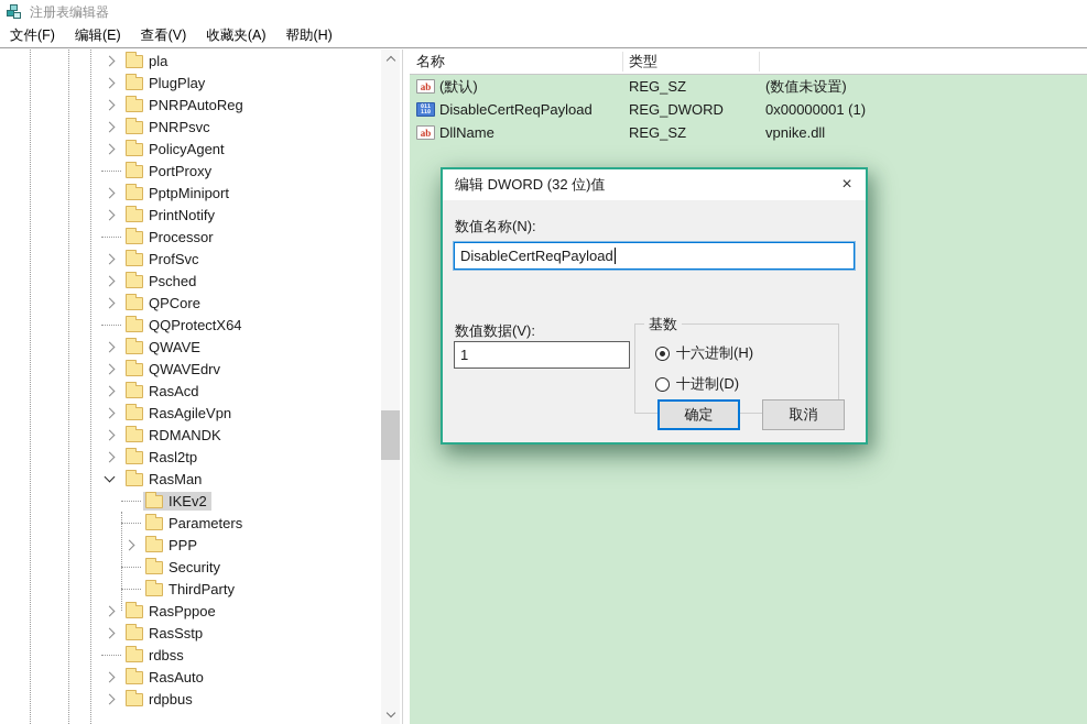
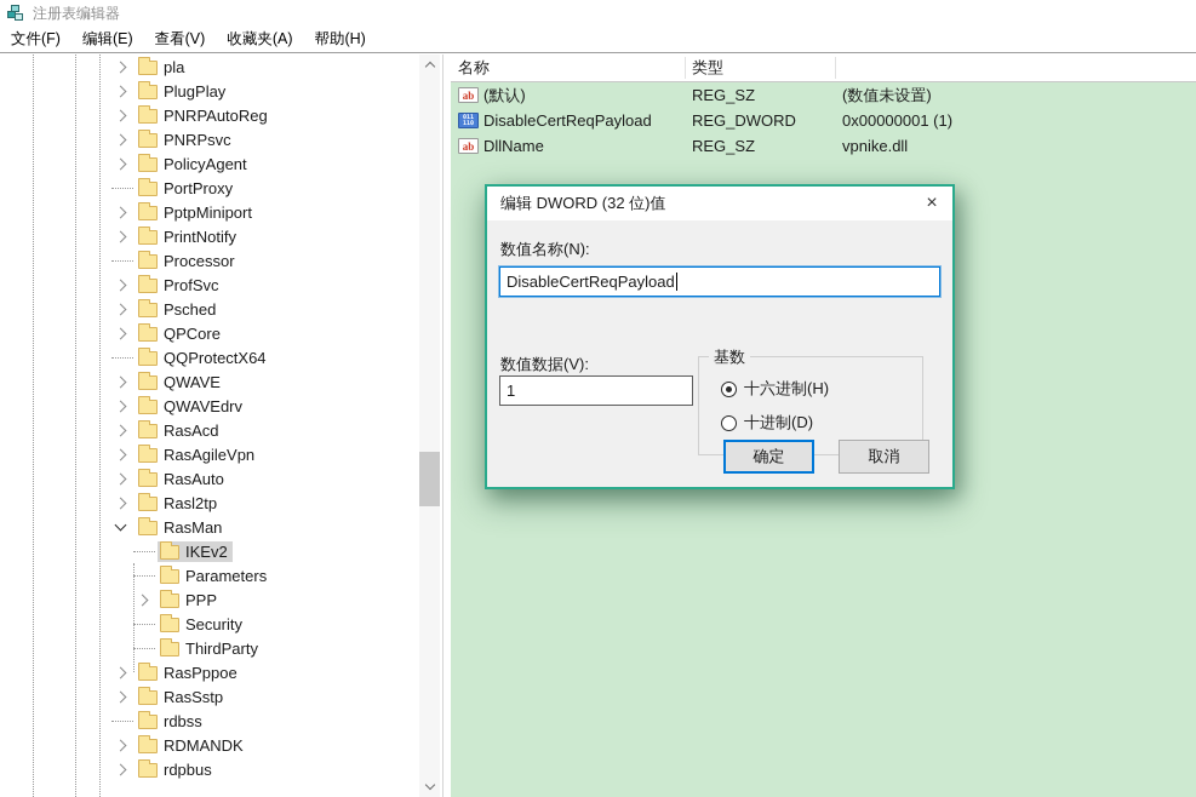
  注册表编辑器
  文件(F)
  编辑(E)
  查看(V)
  收藏夹(A)
  帮助(H)
  pla
  PlugPlay
  PNRPAutoReg
  PNRPsvc
  PolicyAgent
  PortProxy
  PptpMiniport
  PrintNotify
  Processor
  ProfSvc
  Psched
  QPCore
  QQProtectX64
  QWAVE
  QWAVEdrv
  RasAcd
  RasAgileVpn
- RDMANDK
+ RasAuto
  Rasl2tp
  RasMan
  IKEv2
  Parameters
  PPP
  Security
  ThirdParty
  RasPppoe
  RasSstp
  rdbss
- RasAuto
+ RDMANDK
  rdpbus
  名称
  类型
  ab
  (默认)
  REG_SZ
  (数值未设置)
  DisableCertReqPayload
  REG_DWORD
  0x00000001 (1)
  ab
  DllName
  REG_SZ
  vpnike.dll
  编辑 DWORD (32 位)值
  ×
  数值名称(N):
  DisableCertReqPayload
  数值数据(V):
  1
  基数
  十六进制(H)
  十进制(D)
  确定
  取消
